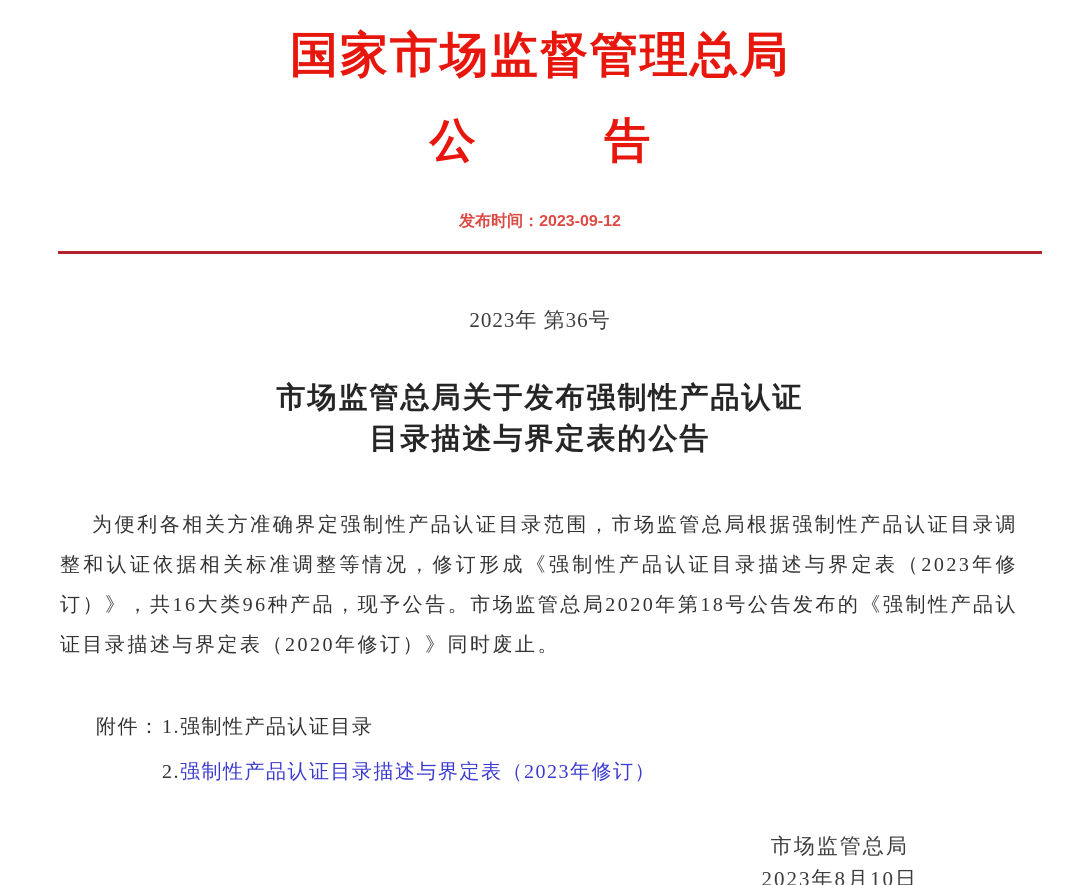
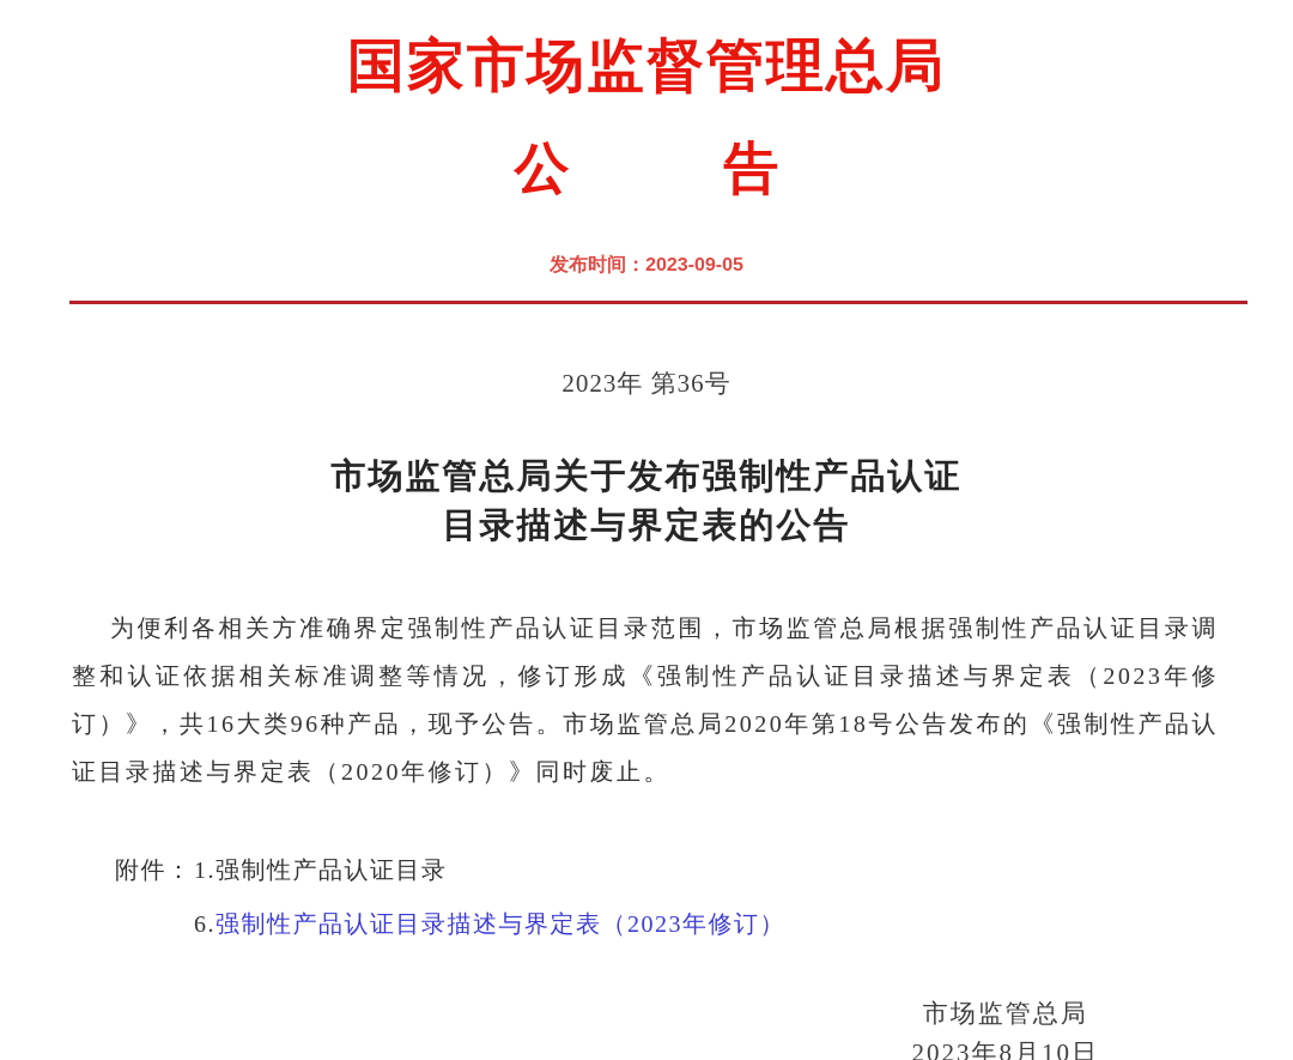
  国家市场监督管理总局
  公告
- 发布时间：2023-09-12
+ 发布时间：2023-09-05
  2023年 第36号
  市场监管总局关于发布强制性产品认证
  目录描述与界定表的公告
  为便利各相关方准确界定强制性产品认证目录范围，市场监管总局根据强制性产品认证目录调整和认证依据相关标准调整等情况，修订形成《强制性产品认证目录描述与界定表（2023年修订）》，共16大类96种产品，现予公告。市场监管总局2020年第18号公告发布的《强制性产品认证目录描述与界定表（2020年修订）》同时废止。
  附件：
  1.
  强制性产品认证目录
- 2.
+ 6.
  强制性产品认证目录描述与界定表（2023年修订）
  市场监管总局
  2023年8月10日
